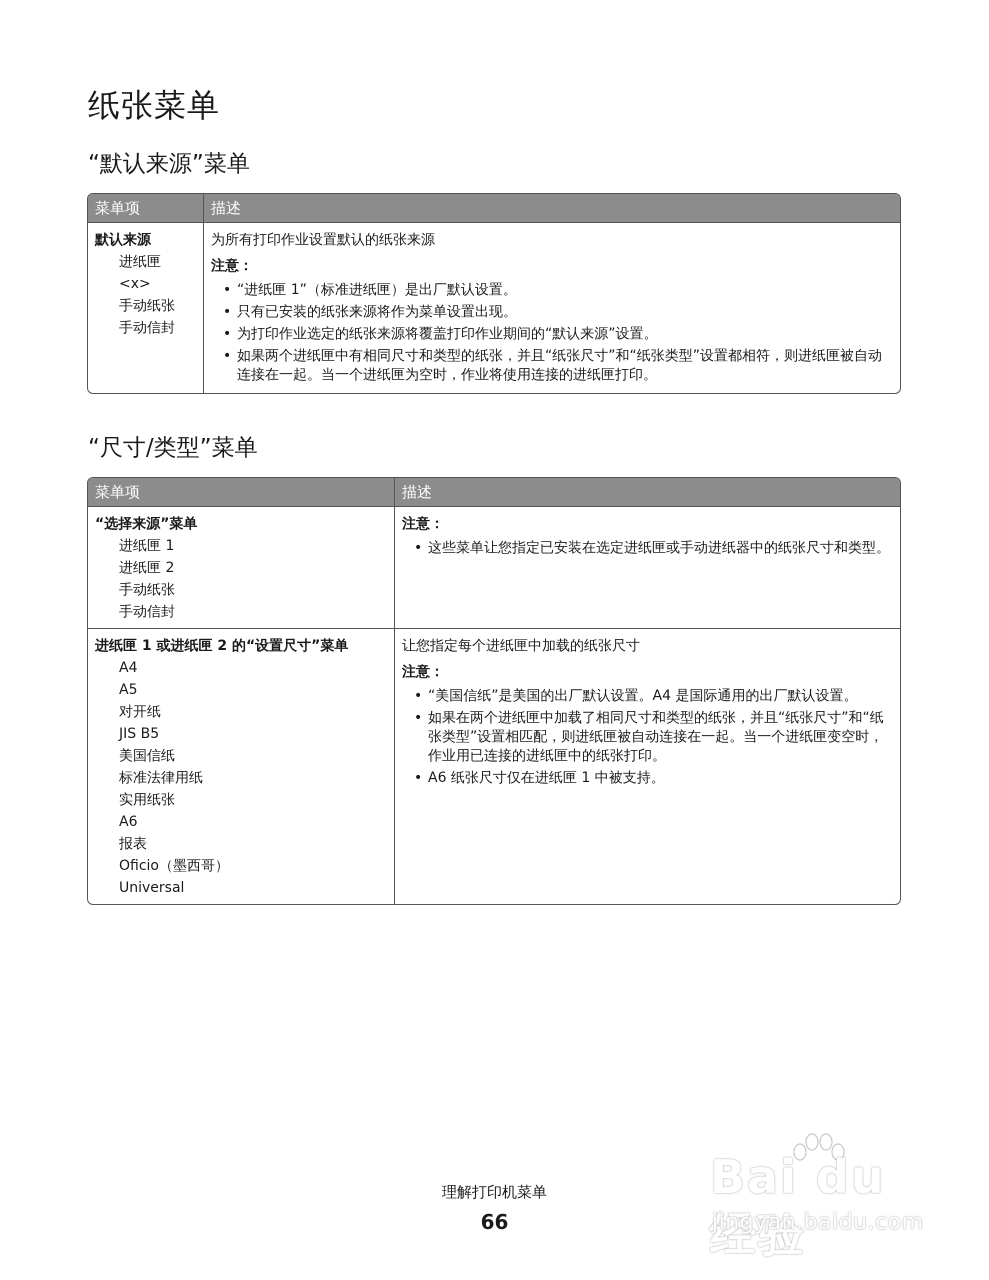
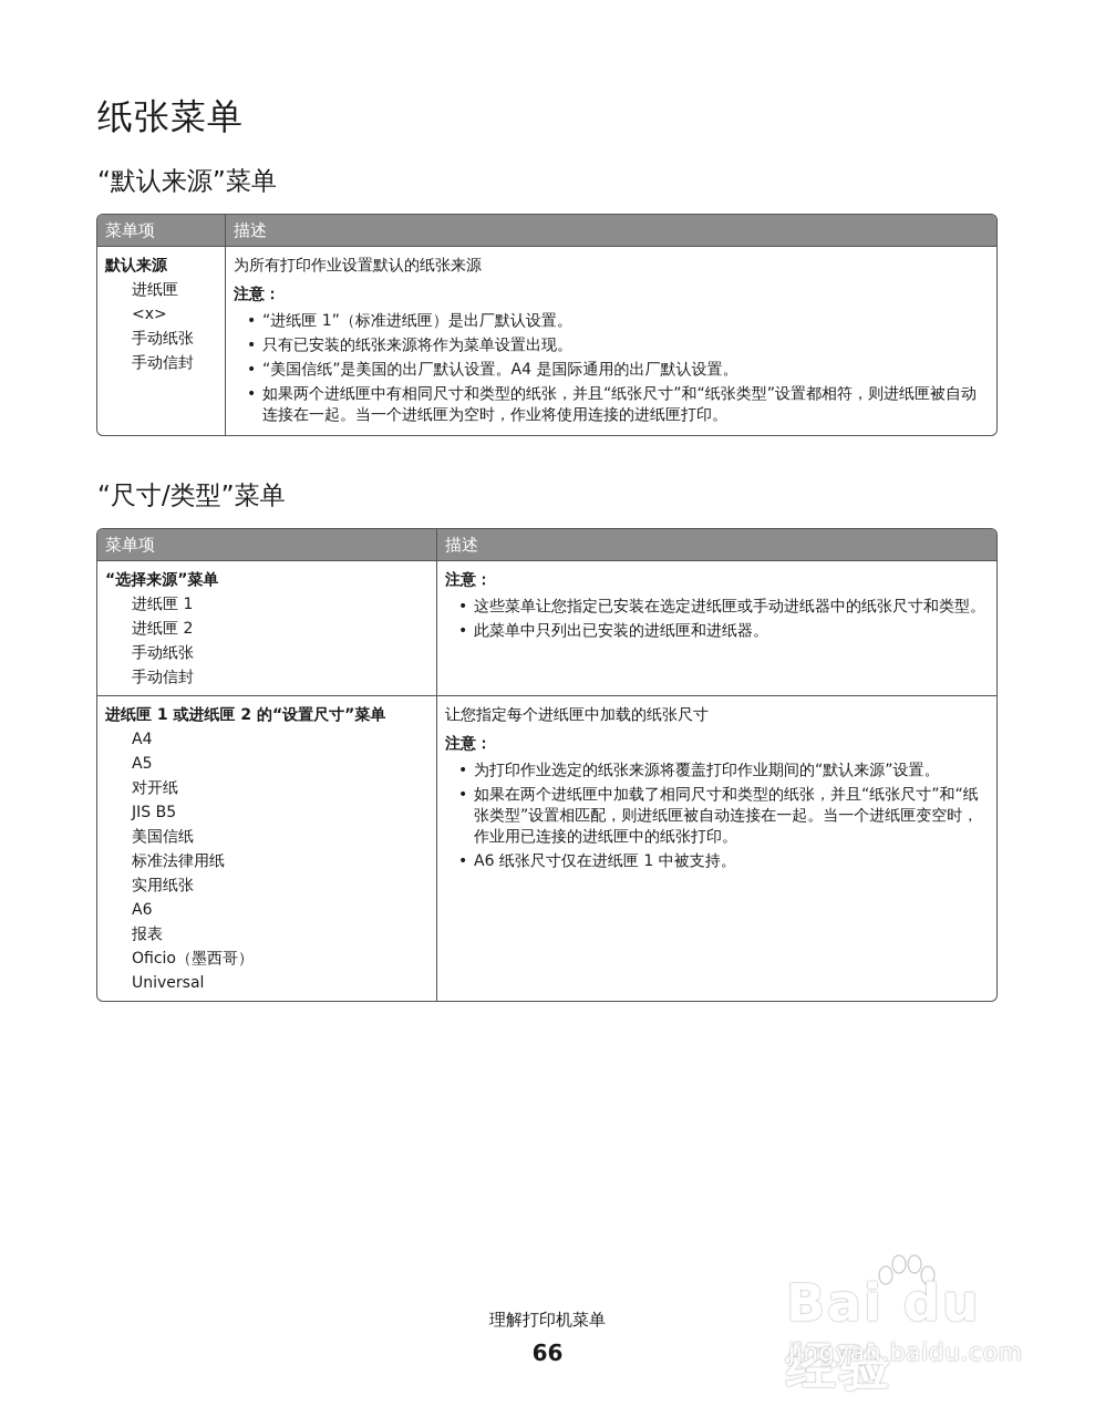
  纸张菜单
  “默认来源”菜单
  菜单项
  描述
  默认来源
  进纸匣 <x>
  手动纸张
  手动信封
  为所有打印作业设置默认的纸张来源
  注意：
  “进纸匣 1”（标准进纸匣）是出厂默认设置。
  只有已安装的纸张来源将作为菜单设置出现。
- 为打印作业选定的纸张来源将覆盖打印作业期间的“默认来源”设置。
+ “美国信纸”是美国的出厂默认设置。A4 是国际通用的出厂默认设置。
  如果两个进纸匣中有相同尺寸和类型的纸张，并且“纸张尺寸”和“纸张类型”设置都相符，则进纸匣被自动连接在一起。当一个进纸匣为空时，作业将使用连接的进纸匣打印。
  “尺寸/类型”菜单
  菜单项
  描述
  “选择来源”菜单
  进纸匣 1
  进纸匣 2
  手动纸张
  手动信封
  注意：
  这些菜单让您指定已安装在选定进纸匣或手动进纸器中的纸张尺寸和类型。
+ 此菜单中只列出已安装的进纸匣和进纸器。
  进纸匣 1 或进纸匣 2 的“设置尺寸”菜单
  A4
  A5
  对开纸
  JIS B5
  美国信纸
  标准法律用纸
  实用纸张
  A6
  报表
  Oficio（墨西哥）
  Universal
  让您指定每个进纸匣中加载的纸张尺寸
  注意：
- “美国信纸”是美国的出厂默认设置。A4 是国际通用的出厂默认设置。
+ 为打印作业选定的纸张来源将覆盖打印作业期间的“默认来源”设置。
  如果在两个进纸匣中加载了相同尺寸和类型的纸张，并且“纸张尺寸”和“纸张类型”设置相匹配，则进纸匣被自动连接在一起。当一个进纸匣变空时，作业用已连接的进纸匣中的纸张打印。
  A6 纸张尺寸仅在进纸匣 1 中被支持。
  理解打印机菜单
  66
  Bai du 经验
  jingyan.baidu.com
